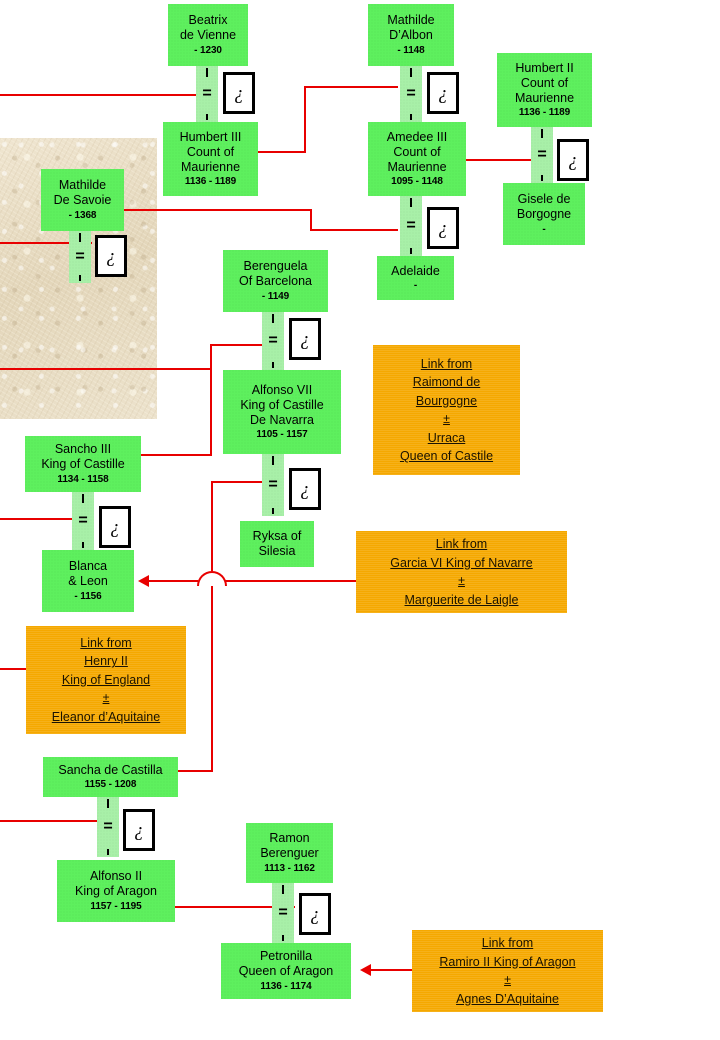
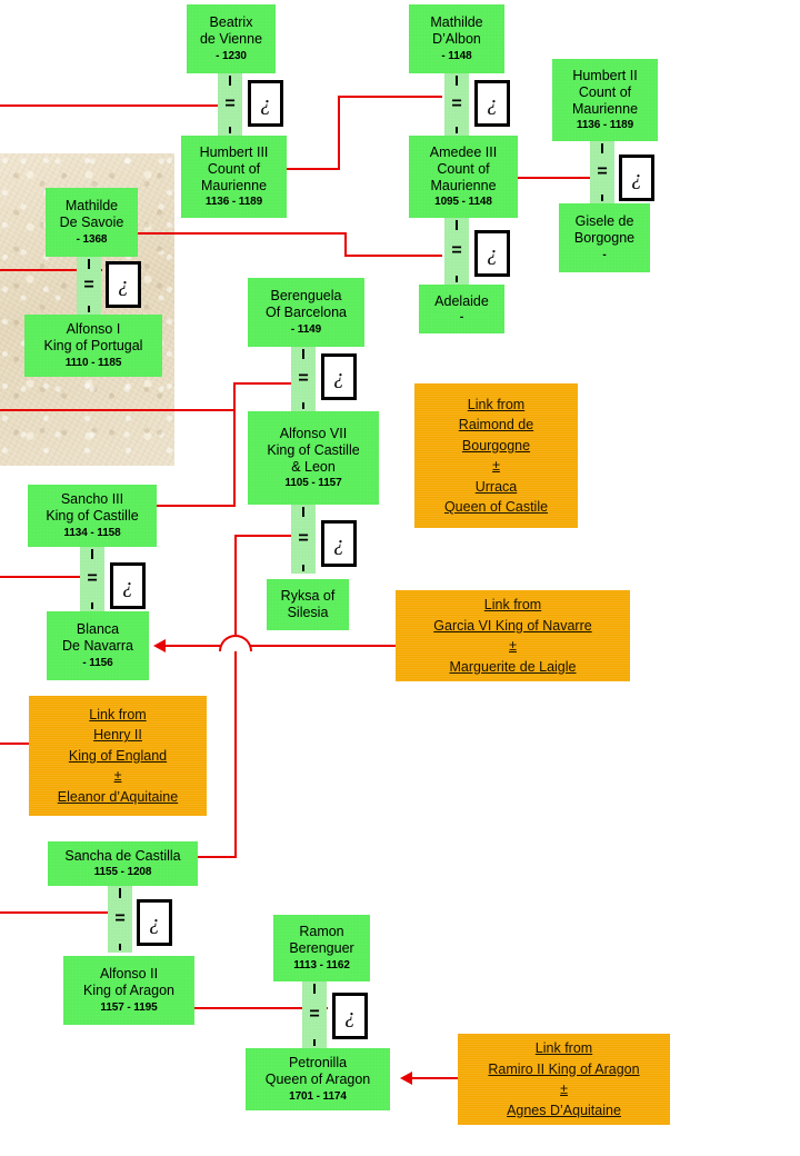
  Beatrix
  de Vienne
  - 1230
  =
  ¿
  Humbert III
  Count of
  Maurienne
  1136 - 1189
  Mathilde
  D’Albon
  - 1148
  =
  ¿
  Amedee III
  Count of
  Maurienne
  1095 - 1148
  Humbert II
  Count of
  Maurienne
  1136 - 1189
  =
  ¿
  Gisele de
  Borgogne
  -
  =
  ¿
  Adelaide
  -
  Mathilde
  De Savoie
  - 1368
  =
  ¿
+ Alfonso I
+ King of Portugal
+ 1110 - 1185
  Berenguela
  Of Barcelona
  - 1149
  =
  ¿
  Alfonso VII
  King of Castille
- De Navarra
+ & Leon
  1105 - 1157
  =
  ¿
  Ryksa of
  Silesia
  Sancho III
  King of Castille
  1134 - 1158
  =
  ¿
  Blanca
- & Leon
+ De Navarra
  - 1156
  Sancha de Castilla
  1155 - 1208
  =
  ¿
  Alfonso II
  King of Aragon
  1157 - 1195
  Ramon
  Berenguer
  1113 - 1162
  =
  ¿
  Petronilla
  Queen of Aragon
- 1136 - 1174
+ 1701 - 1174
  Link from
  Raimond de
  Bourgogne
  ±
  Urraca
  Queen of Castile
  Link from
  Garcia VI King of Navarre
  ±
  Marguerite de Laigle
  Link from
  Henry II
  King of England
  ±
  Eleanor d’Aquitaine
  Link from
  Ramiro II King of Aragon
  ±
  Agnes D’Aquitaine
